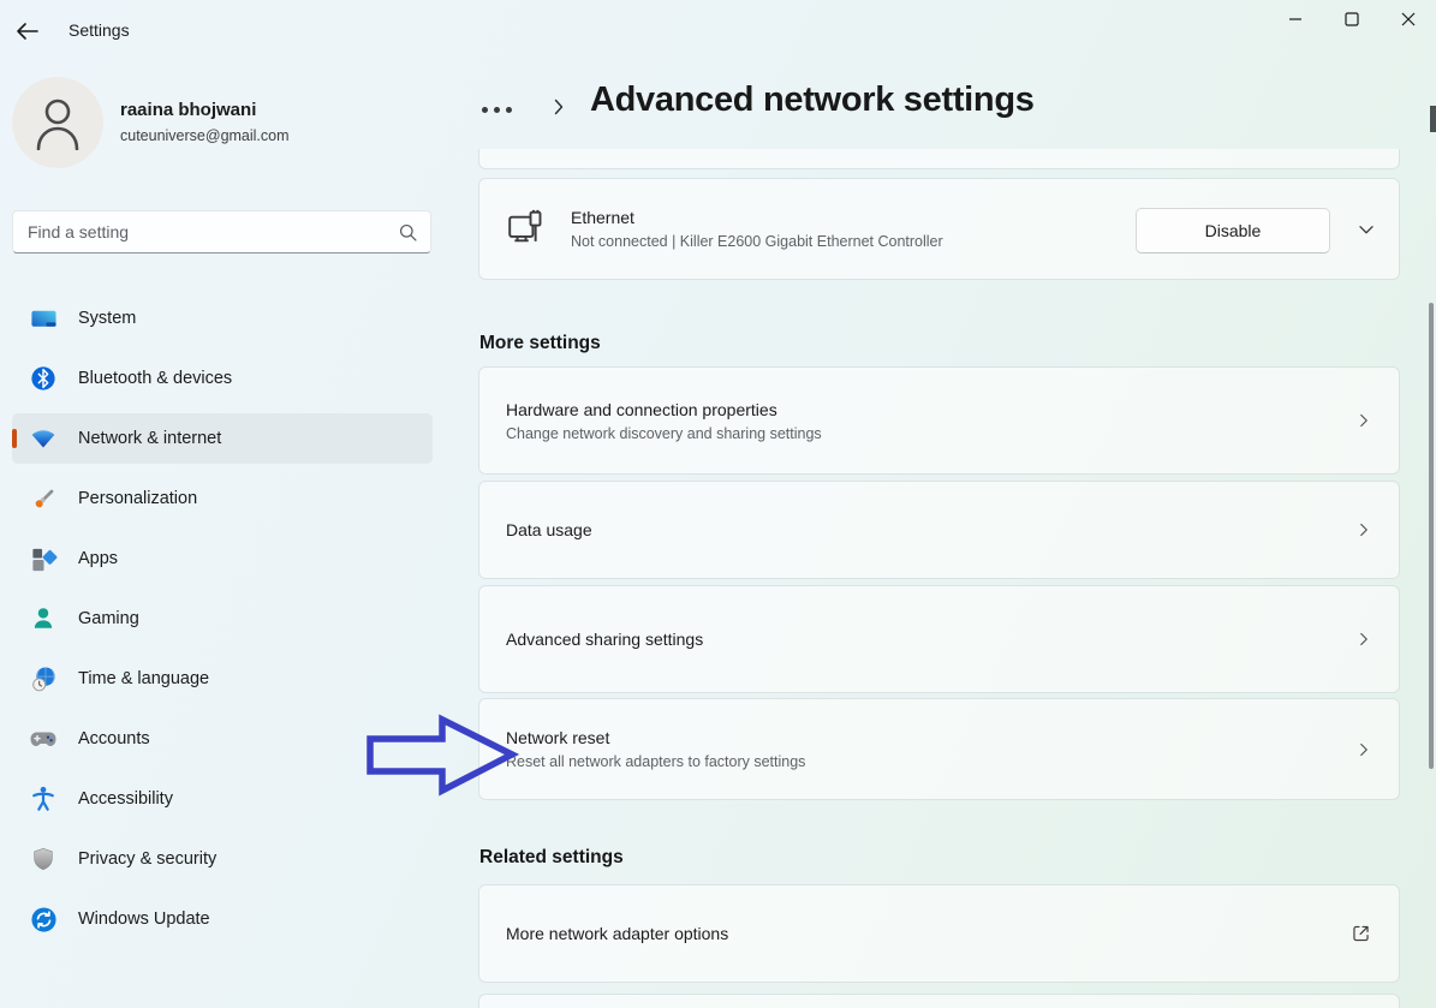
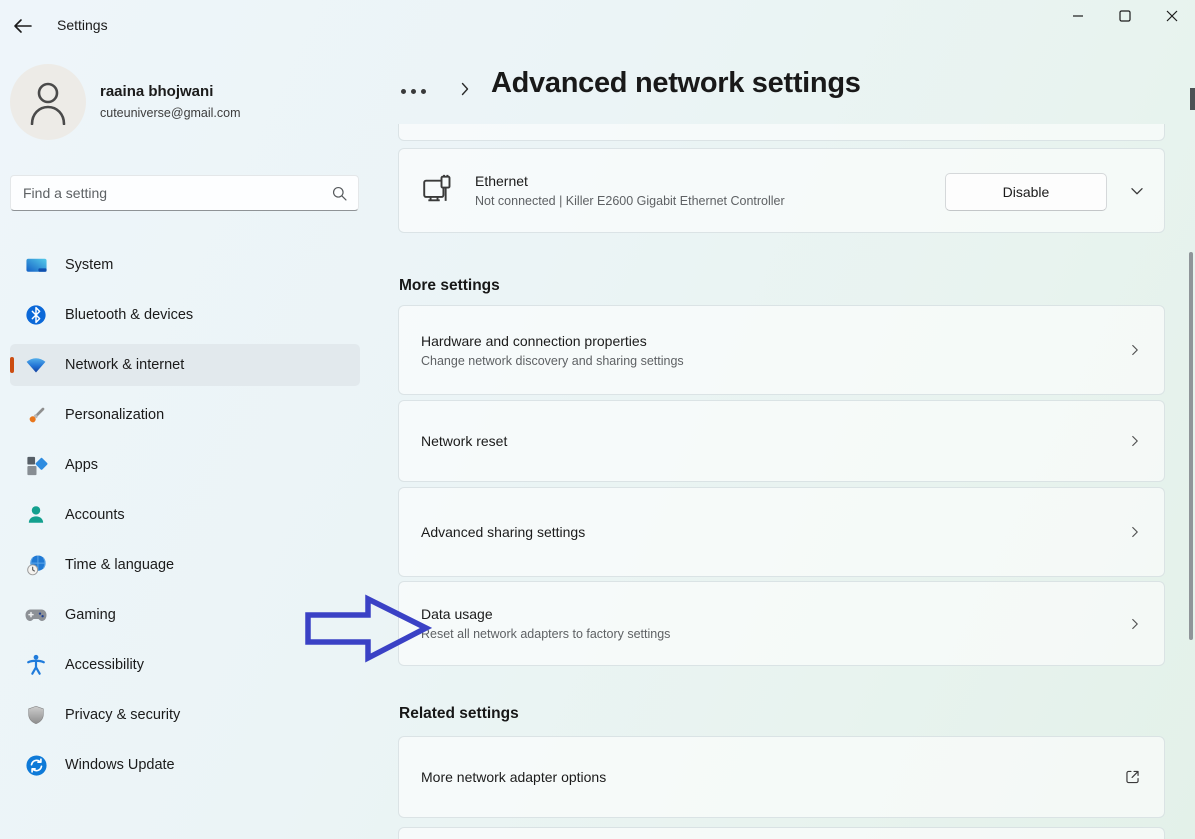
  Settings
  raaina bhojwani
  cuteuniverse@gmail.com
  Find a setting
  System
  Bluetooth & devices
  Network & internet
  Personalization
  Apps
- Gaming
+ Accounts
  Time & language
- Accounts
+ Gaming
  Accessibility
  Privacy & security
  Windows Update
  Advanced network settings
  Ethernet
  Not connected | Killer E2600 Gigabit Ethernet Controller
  Disable
  More settings
  Hardware and connection properties
  Change network discovery and sharing settings
- Data usage
+ Network reset
  Advanced sharing settings
- Network reset
+ Data usage
  Reset all network adapters to factory settings
  Related settings
  More network adapter options
